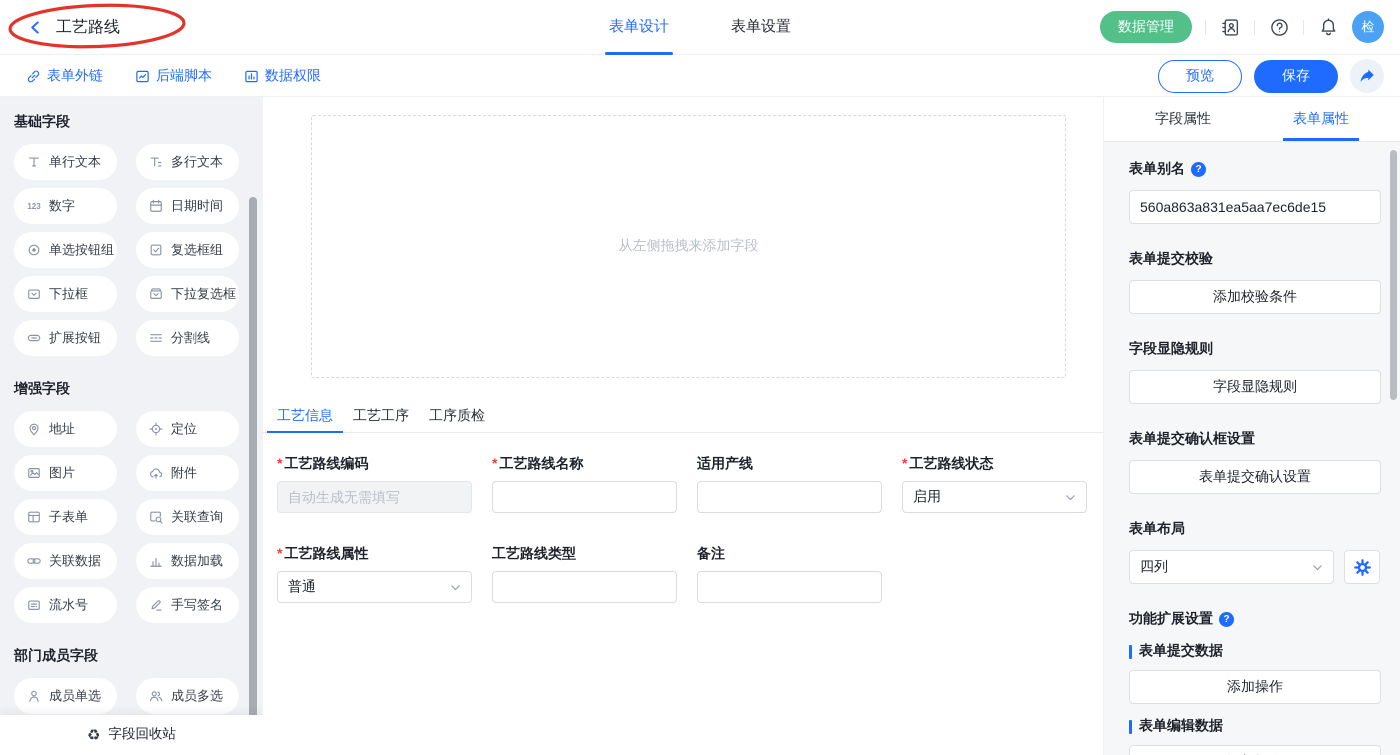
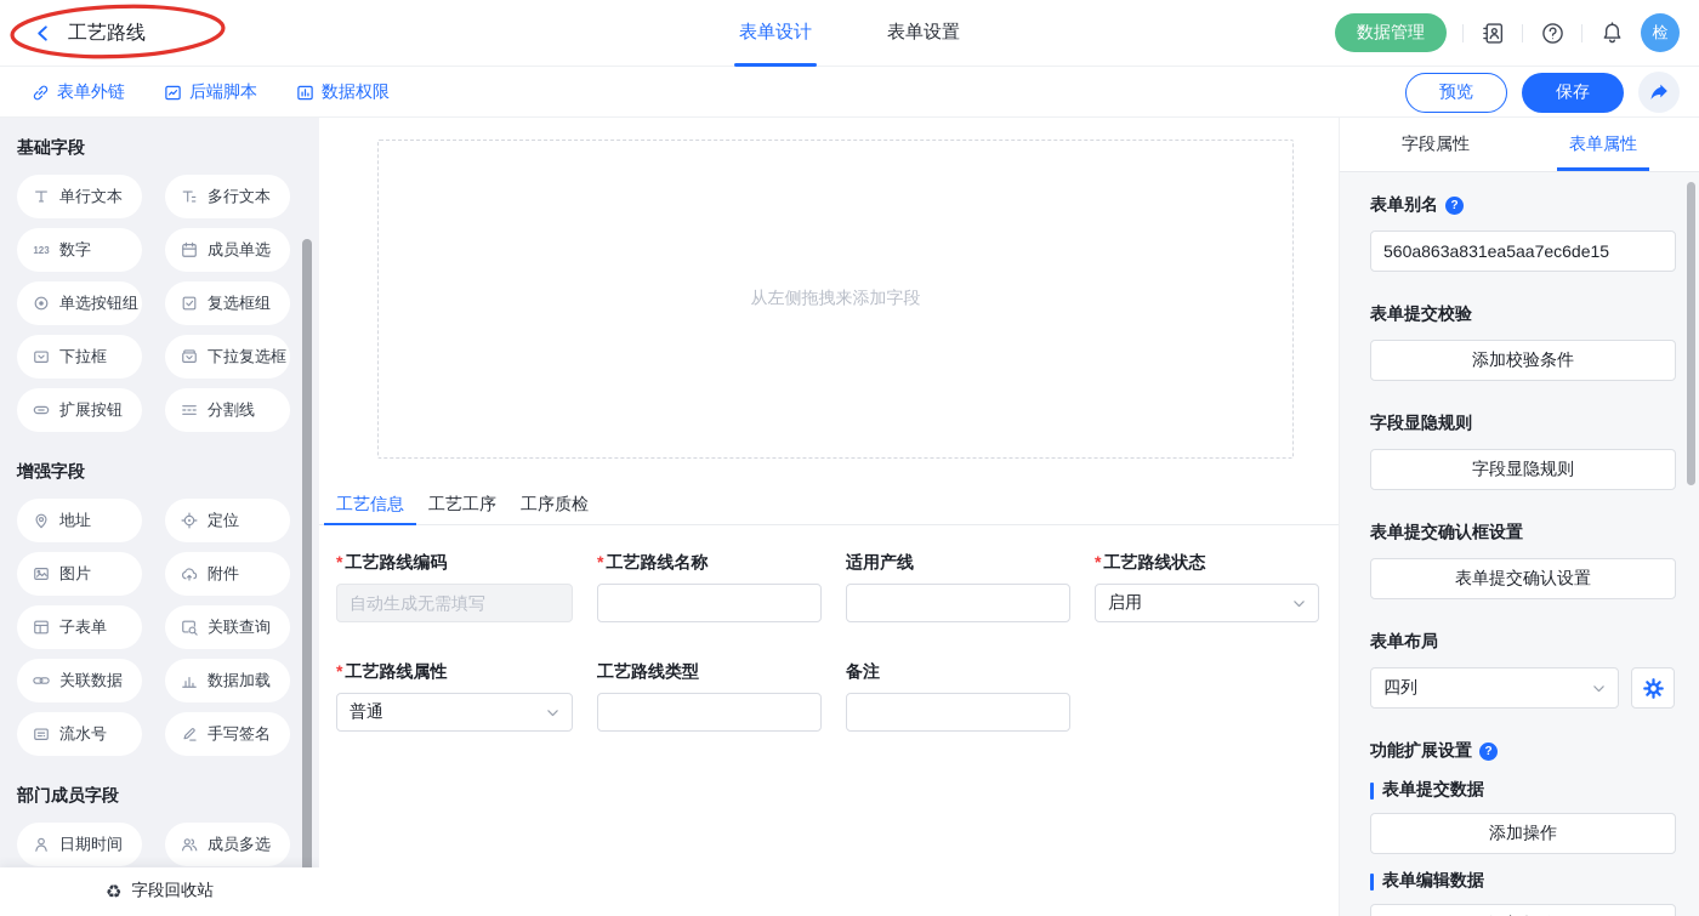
  工艺路线
  表单设计
  表单设置
  数据管理
  检
  表单外链
  后端脚本
  数据权限
  预览
  保存
  基础字段
  单行文本
  多行文本
  123
  数字
- 日期时间
+ 成员单选
  单选按钮组
  复选框组
  下拉框
  下拉复选框
  扩展按钮
  分割线
  增强字段
  地址
  定位
  图片
  附件
  子表单
  关联查询
  关联数据
  数据加载
  流水号
  手写签名
  部门成员字段
- 成员单选
+ 日期时间
  成员多选
  ♻
  字段回收站
  从左侧拖拽来添加字段
  工艺信息
  工艺工序
  工序质检
  *
  工艺路线编码
  自动生成无需填写
  *
  工艺路线名称
  适用产线
  *
  工艺路线状态
  启用
  *
  工艺路线属性
  普通
  工艺路线类型
  备注
  字段属性
  表单属性
  表单别名
  ?
  560a863a831ea5aa7ec6de15
  表单提交校验
  添加校验条件
  字段显隐规则
  字段显隐规则
  表单提交确认框设置
  表单提交确认设置
  表单布局
  四列
  功能扩展设置
  ?
  表单提交数据
  添加操作
  表单编辑数据
